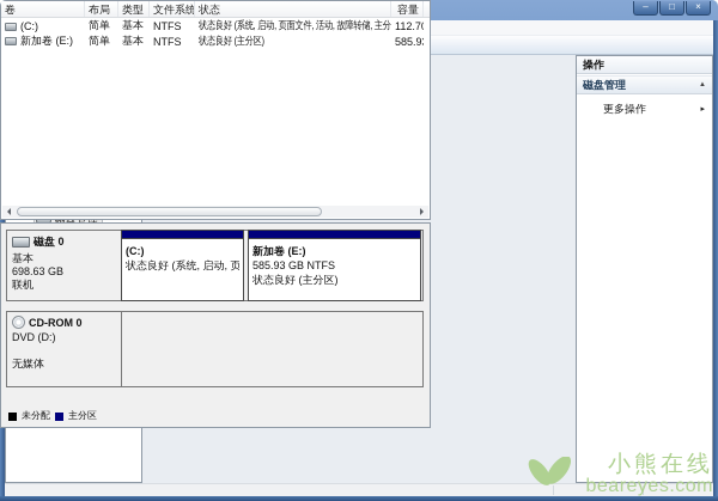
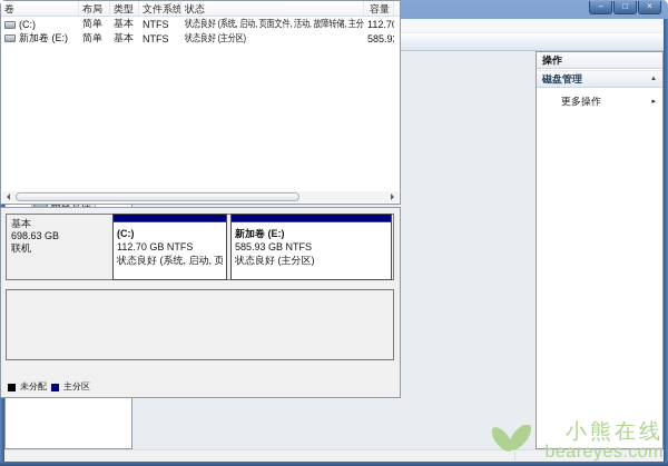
  –
  □
  ×
  卷
  布局
  类型
  文件系统
  状态
  容量
  (C:)
  简单
  基本
  NTFS
  状态良好 (系统, 启动, 页面文件, 活动, 故障转储, 主分
  112.7
  新加卷 (E:)
  简单
  基本
  NTFS
  状态良好 (主分区)
  585.9
- 磁盘 0
  基本
  698.63 GB
  联机
  (C:)
+ 112.70 GB NTFS
  新加卷 (E:)
  585.93 GB NTFS
  状态良好 (主分区)
- CD-ROM 0
- DVD (D:)
- 无媒体
  未分配
  主分区
  操作
  磁盘管理
  更多操作
  小熊在线
  beareyes.com
